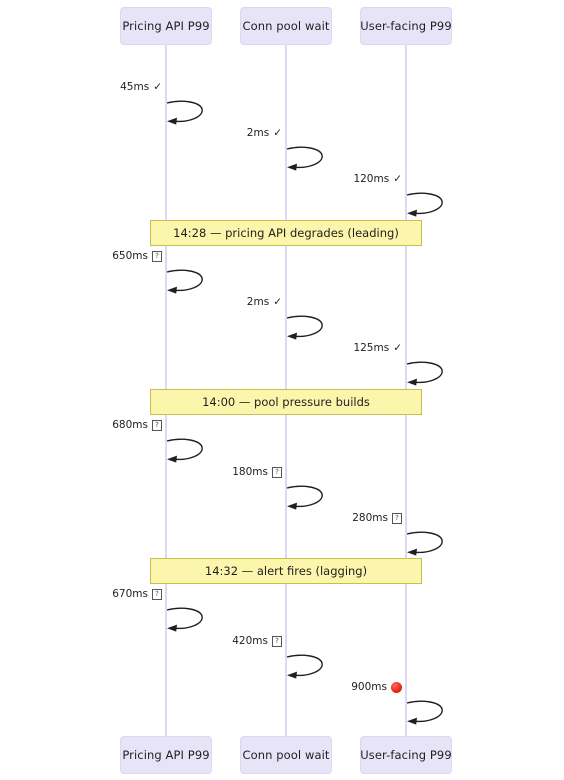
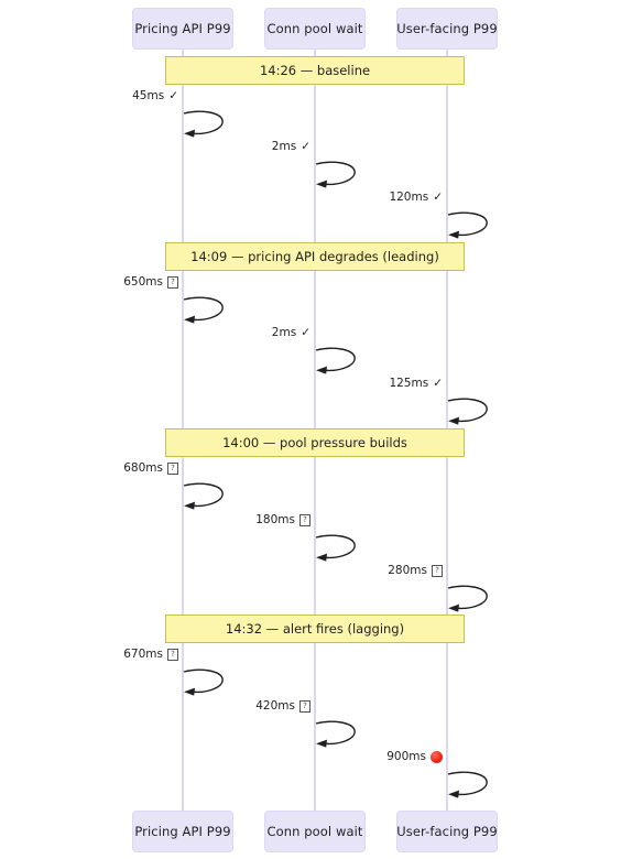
  Pricing API P99
  Conn pool wait
  User-facing P99
  Pricing API P99
  Conn pool wait
  User-facing P99
+ 14:26 — baseline
  45ms
  ✓
  2ms
  ✓
  120ms
  ✓
- 14:28 — pricing API degrades (leading)
+ 14:09 — pricing API degrades (leading)
  650ms
  ?
  2ms
  ✓
  125ms
  ✓
  14:00 — pool pressure builds
  680ms
  ?
  180ms
  ?
  280ms
  ?
  14:32 — alert fires (lagging)
  670ms
  ?
  420ms
  ?
  900ms
